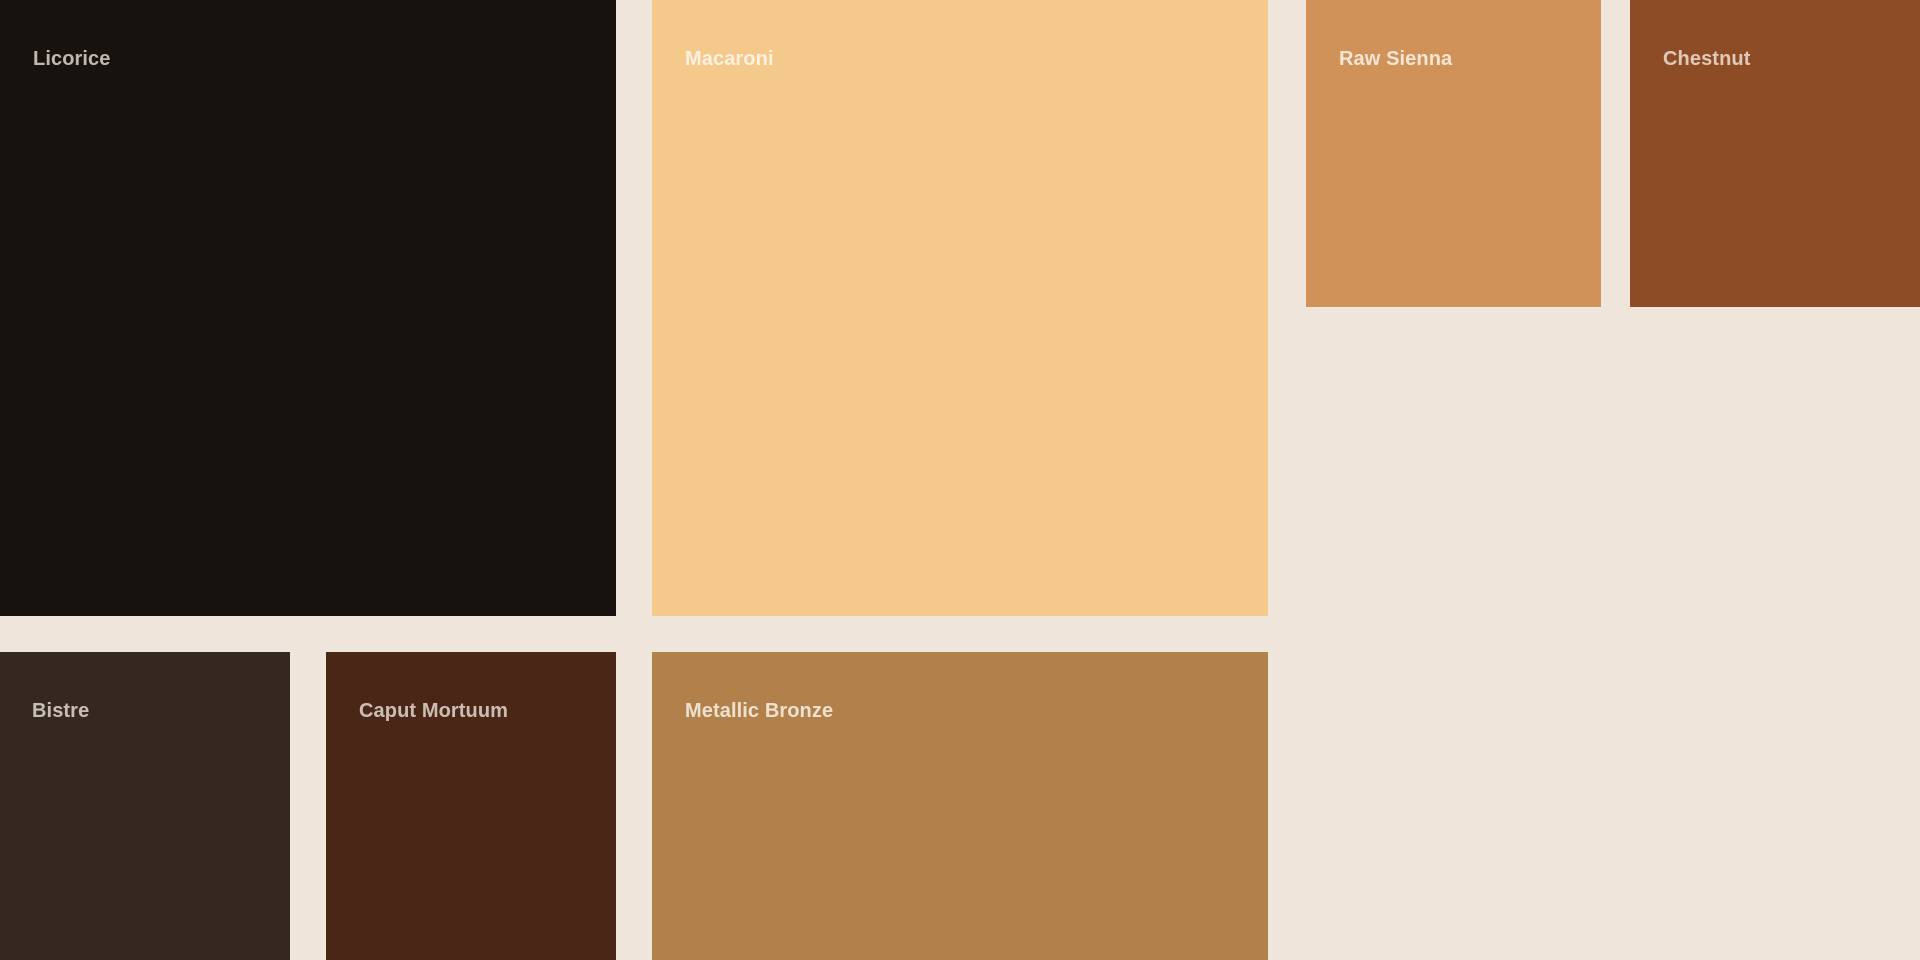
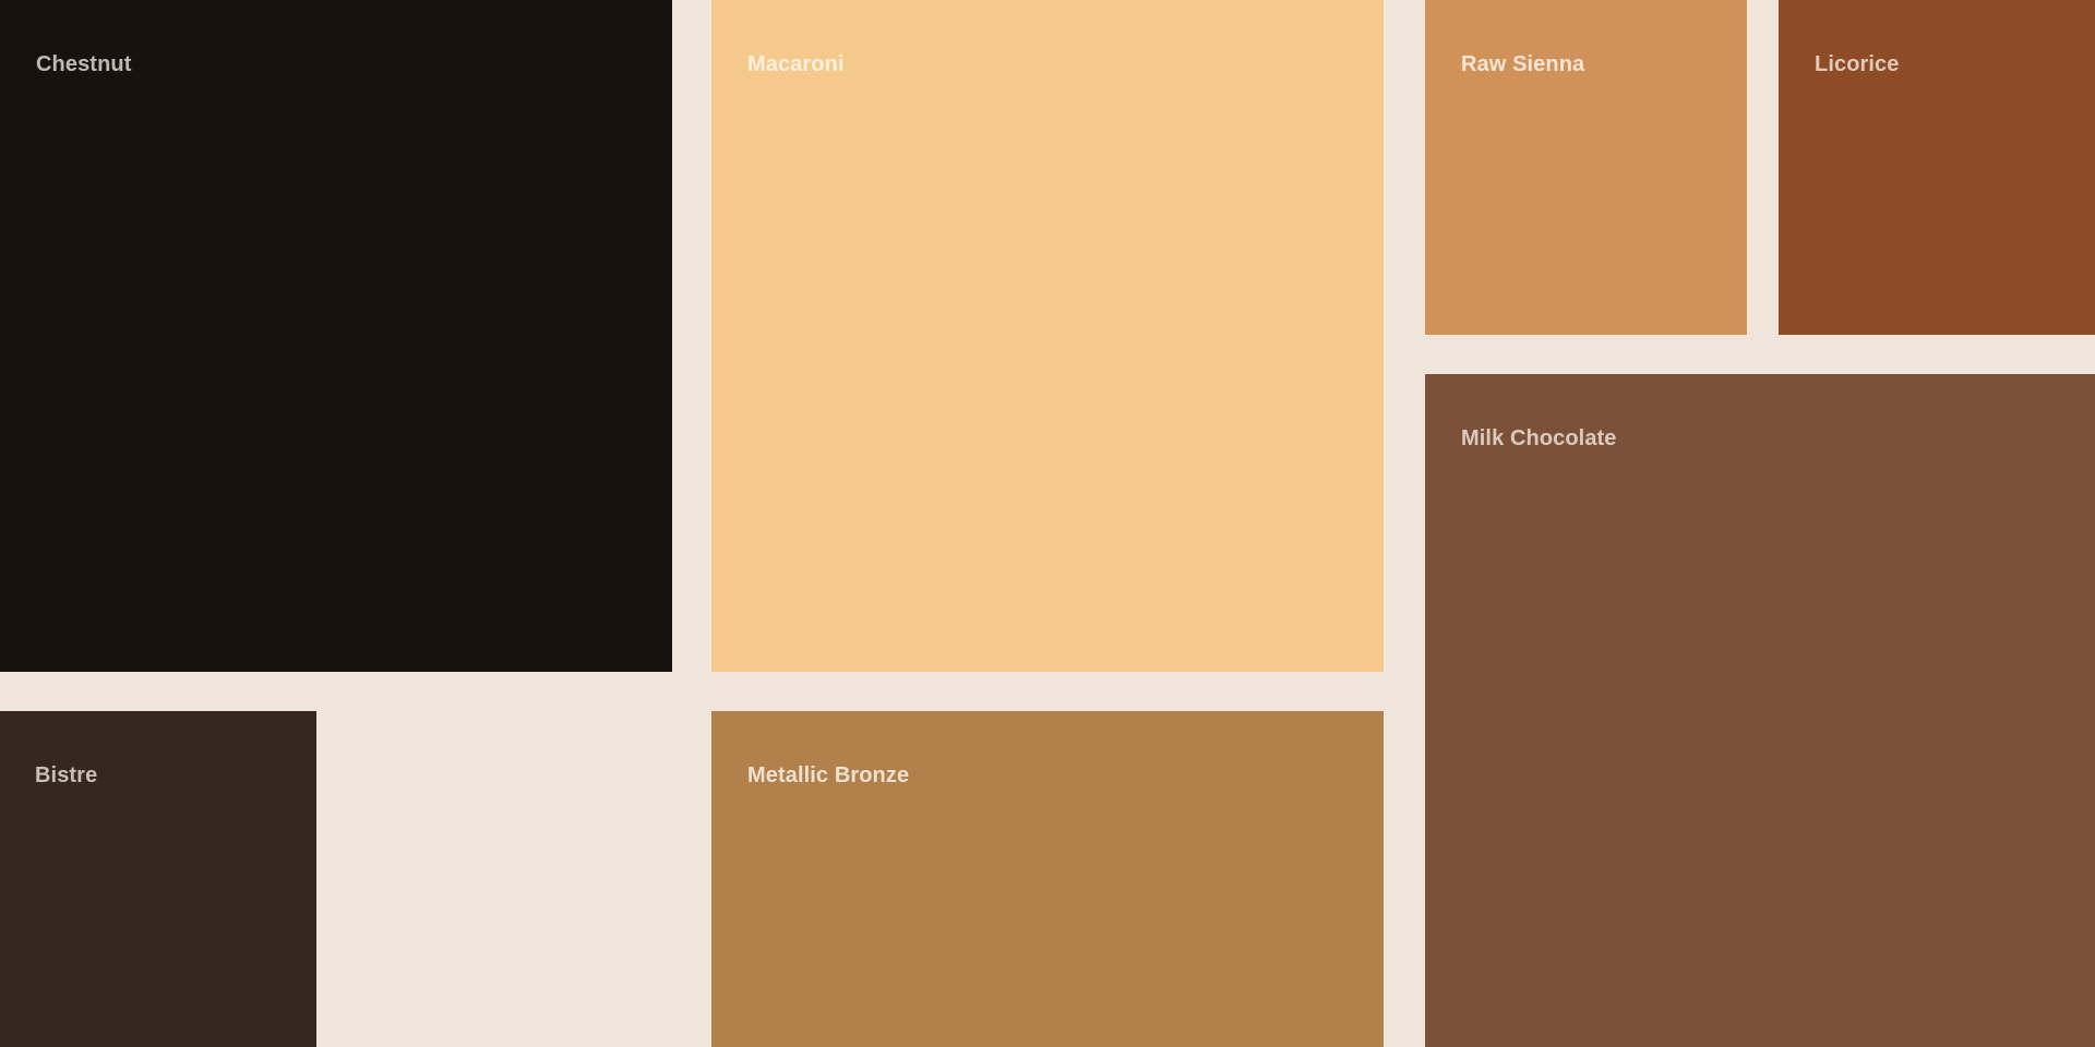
- Licorice
+ Chestnut
  Macaroni
  Raw Sienna
- Chestnut
+ Licorice
+ Milk Chocolate
  Bistre
- Caput Mortuum
  Metallic Bronze
